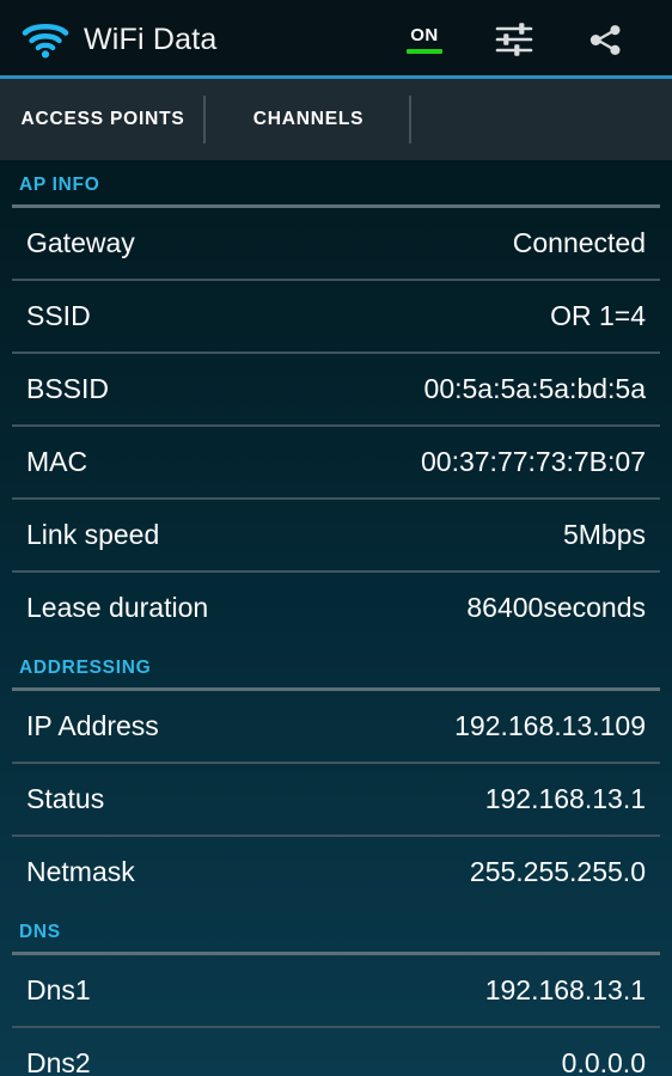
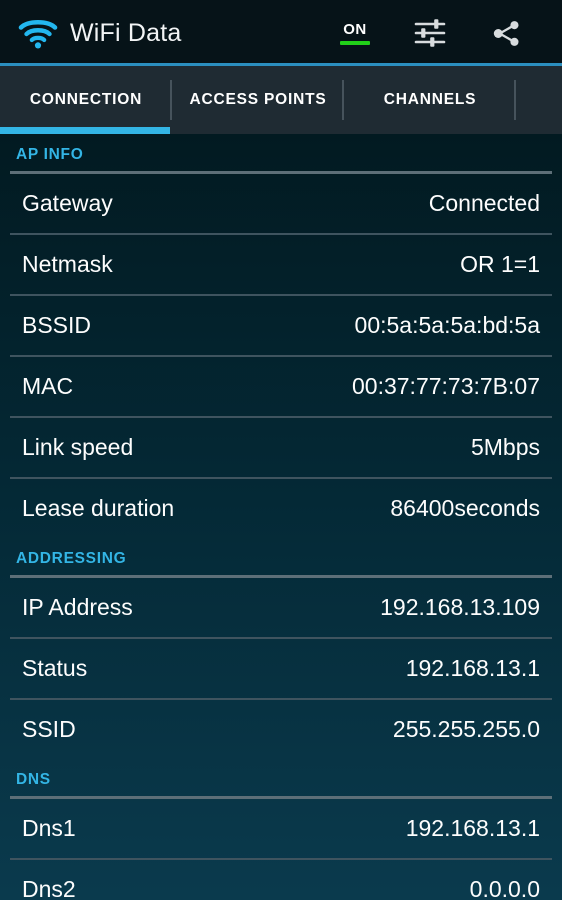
  WiFi Data
  ON
+ CONNECTION
  ACCESS POINTS
  CHANNELS
  AP INFO
  Gateway
  Connected
- SSID
+ Netmask
- OR 1=4
+ OR 1=1
  BSSID
  00:5a:5a:5a:bd:5a
  MAC
  00:37:77:73:7B:07
  Link speed
  5Mbps
  Lease duration
  86400seconds
  ADDRESSING
  IP Address
  192.168.13.109
  Status
  192.168.13.1
- Netmask
+ SSID
  255.255.255.0
  DNS
  Dns1
  192.168.13.1
  Dns2
  0.0.0.0
